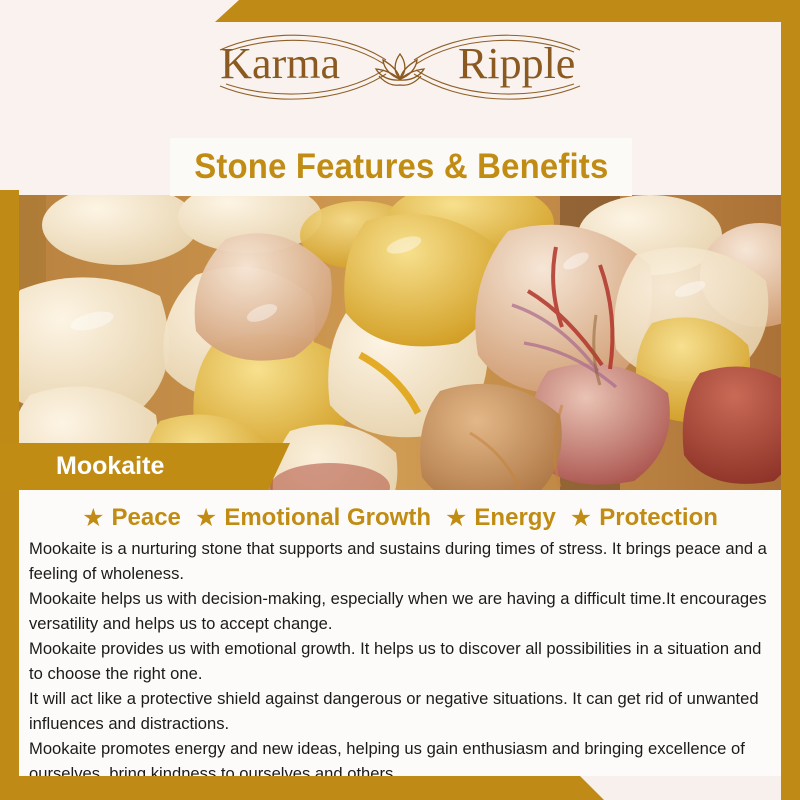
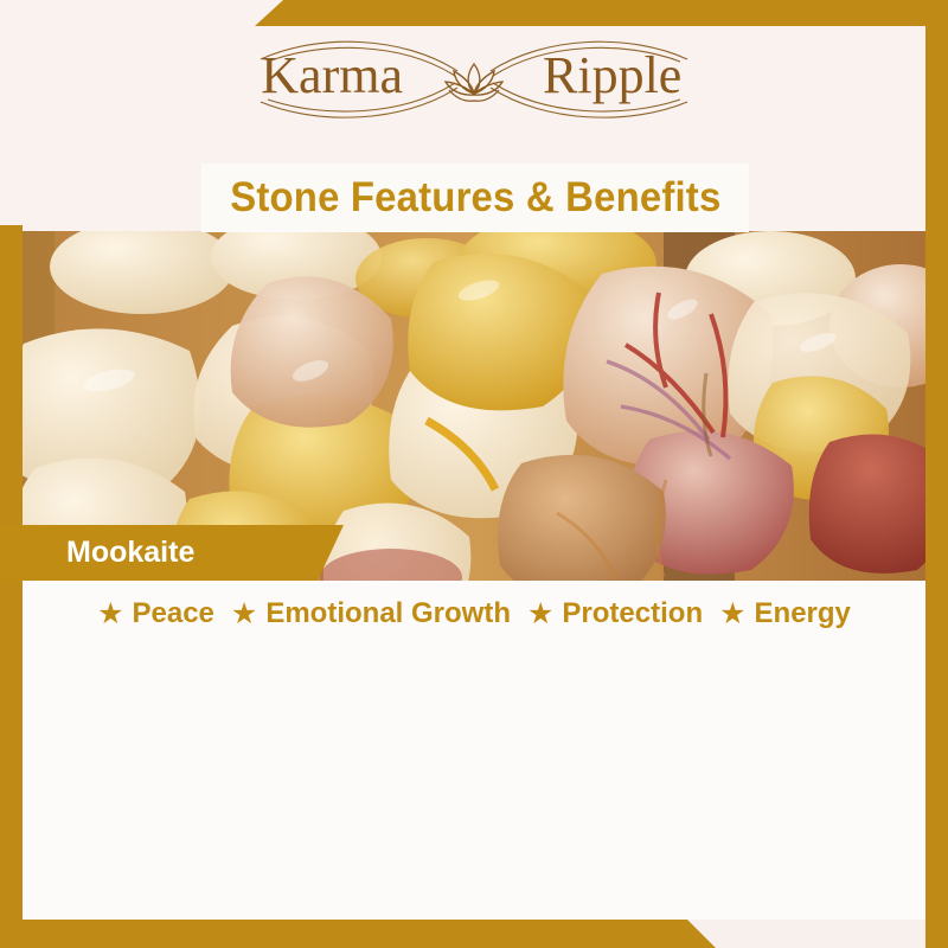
  Karma
  Ripple
  Mookaite
  Stone Features & Benefits
  ★
  Peace
  ★
  Emotional Growth
  ★
- Energy
+ Protection
  ★
- Protection
+ Energy
- Mookaite is a nurturing stone that supports and sustains during times of stress. It brings peace and a feeling of wholeness.
- Mookaite helps us with decision-making, especially when we are having a difficult time.It encourages versatility and helps us to accept change.
- Mookaite provides us with emotional growth. It helps us to discover all possibilities in a situation and to choose the right one.
- It will act like a protective shield against dangerous or negative situations. It can get rid of unwanted influences and distractions.
- Mookaite promotes energy and new ideas, helping us gain enthusiasm and bringing excellence of ourselves, bring kindness to ourselves and others.
